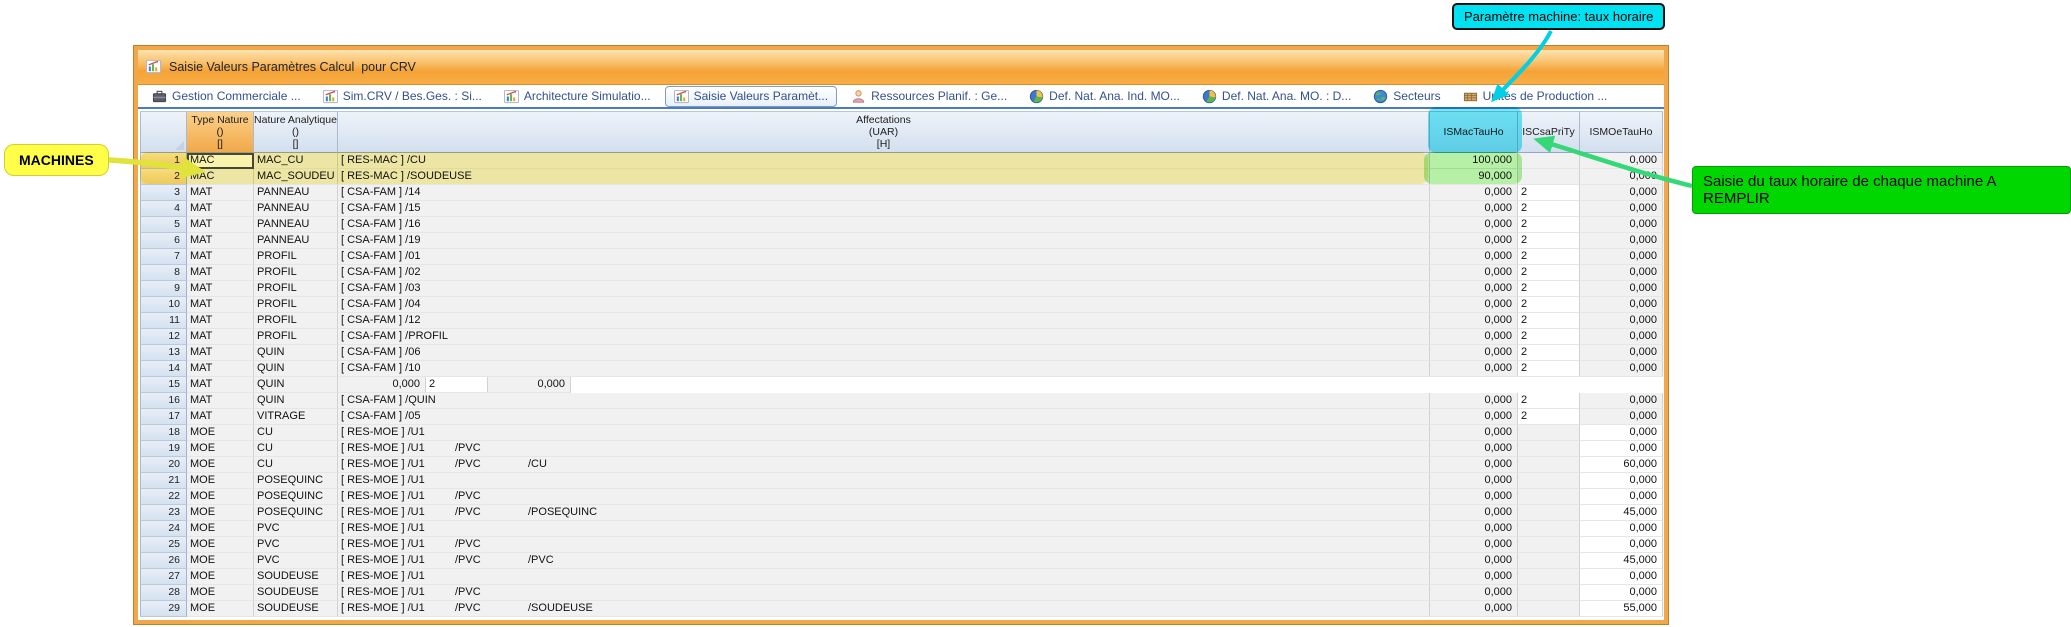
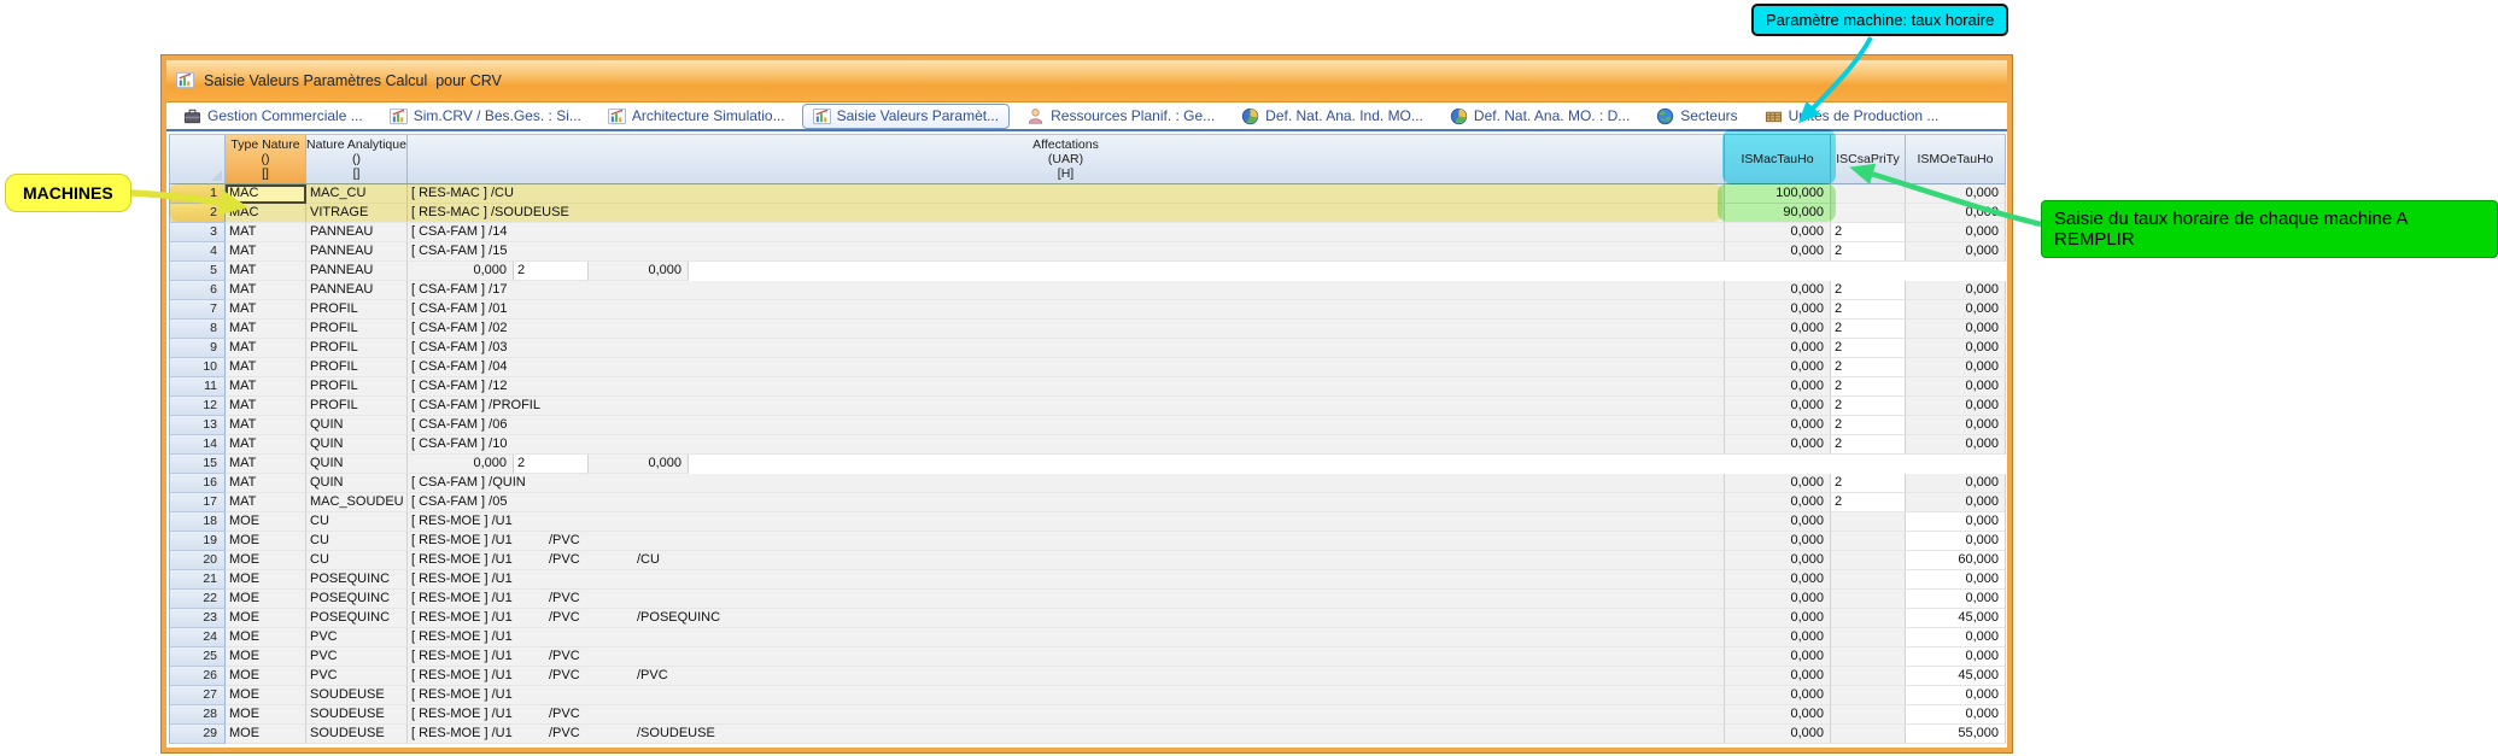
  Saisie Valeurs Paramètres Calcul pour CRV
  Gestion Commerciale ...
  Sim.CRV / Bes.Ges. : Si...
  Architecture Simulatio...
  Saisie Valeurs Paramèt...
  Ressources Planif. : Ge...
  Def. Nat. Ana. Ind. MO...
  Def. Nat. Ana. MO. : D...
  Secteurs
  Utés de Production ...
  Type Nature
  ()
  []
  Nature Analytique
  ()
  []
  Affectations
  (UAR)
  [H]
  ISMacTauHo
  ISCsaPriTy
  ISMOeTauHo
  1
  MAC
  MAC_CU
  [ RES-MAC ] /CU
  100,000
  0,000
  2
  MAC
- MAC_SOUDEU
+ VITRAGE
  [ RES-MAC ] /SOUDEUSE
  90,000
  3
  MAT
  PANNEAU
  [ CSA-FAM ] /14
  0,000
  2
  0,000
  4
  MAT
  PANNEAU
  [ CSA-FAM ] /15
  0,000
  2
  0,000
  5
  MAT
  PANNEAU
- [ CSA-FAM ] /16
  0,000
  2
  0,000
  6
  MAT
  PANNEAU
- [ CSA-FAM ] /19
+ [ CSA-FAM ] /17
  0,000
  2
  0,000
  7
  MAT
  PROFIL
  [ CSA-FAM ] /01
  0,000
  2
  0,000
  8
  MAT
  PROFIL
  [ CSA-FAM ] /02
  0,000
  2
  0,000
  9
  MAT
  PROFIL
  [ CSA-FAM ] /03
  0,000
  2
  0,000
  10
  MAT
  PROFIL
  [ CSA-FAM ] /04
  0,000
  2
  0,000
  11
  MAT
  PROFIL
  [ CSA-FAM ] /12
  0,000
  2
  0,000
  12
  MAT
  PROFIL
  [ CSA-FAM ] /PROFIL
  0,000
  2
  0,000
  13
  MAT
  QUIN
  [ CSA-FAM ] /06
  0,000
  2
  0,000
  14
  MAT
  QUIN
  [ CSA-FAM ] /10
  0,000
  2
  0,000
  15
  MAT
  QUIN
  0,000
  2
  0,000
  16
  MAT
  QUIN
  [ CSA-FAM ] /QUIN
  0,000
  2
  0,000
  17
  MAT
- VITRAGE
+ MAC_SOUDEU
  [ CSA-FAM ] /05
  0,000
  2
  0,000
  18
  MOE
  CU
  [ RES-MOE ] /U1
  0,000
  0,000
  19
  MOE
  CU
  [ RES-MOE ] /U1
  /PVC
  0,000
  0,000
  20
  MOE
  CU
  [ RES-MOE ] /U1
  /PVC
  /CU
  0,000
  60,000
  21
  MOE
  POSEQUINC
  [ RES-MOE ] /U1
  0,000
  0,000
  22
  MOE
  POSEQUINC
  [ RES-MOE ] /U1
  /PVC
  0,000
  0,000
  23
  MOE
  POSEQUINC
  [ RES-MOE ] /U1
  /PVC
  /POSEQUINC
  0,000
  45,000
  24
  MOE
  PVC
  [ RES-MOE ] /U1
  0,000
  0,000
  25
  MOE
  PVC
  [ RES-MOE ] /U1
  /PVC
  0,000
  0,000
  26
  MOE
  PVC
  [ RES-MOE ] /U1
  /PVC
  /PVC
  0,000
  45,000
  27
  MOE
  SOUDEUSE
  [ RES-MOE ] /U1
  0,000
  0,000
  28
  MOE
  SOUDEUSE
  [ RES-MOE ] /U1
  /PVC
  0,000
  0,000
  29
  MOE
  SOUDEUSE
  [ RES-MOE ] /U1
  /PVC
  /SOUDEUSE
  0,000
  55,000
  MACHINES
  Paramètre machine: taux horaire
  Saisie du taux horaire de chaque machine A REMPLIR
